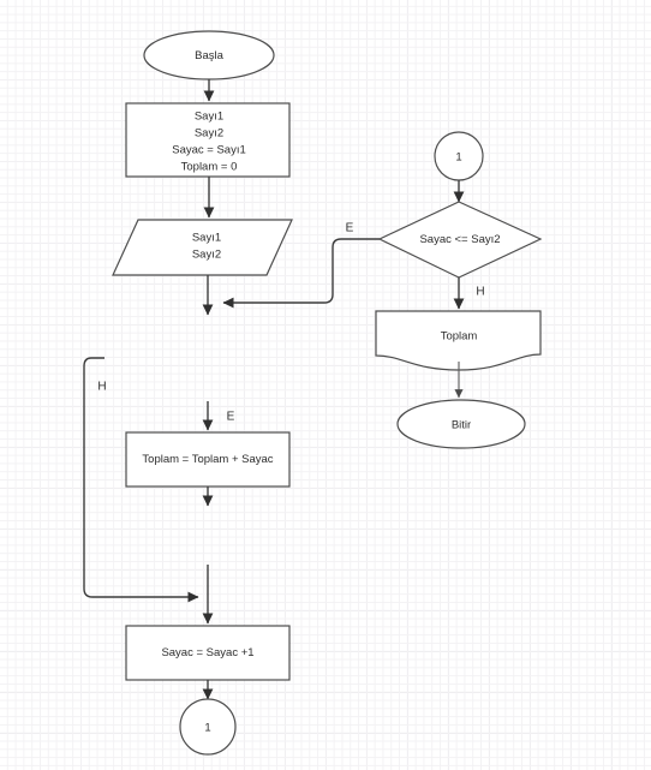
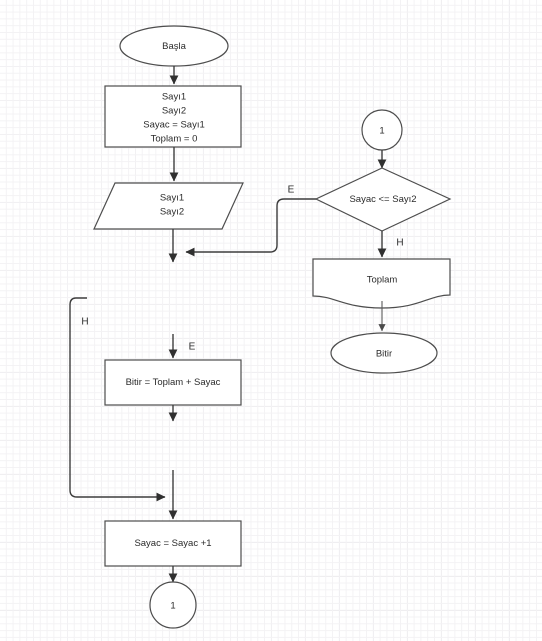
  Başla
  Sayı1
  Sayı2
  Sayac = Sayı1
  Toplam = 0
  Sayı1
  Sayı2
  H
  E
- Toplam = Toplam + Sayac
+ Bitir = Toplam + Sayac
  Sayac = Sayac +1
  1
  1
  Sayac <= Sayı2
  E
  H
  Toplam
  Bitir
